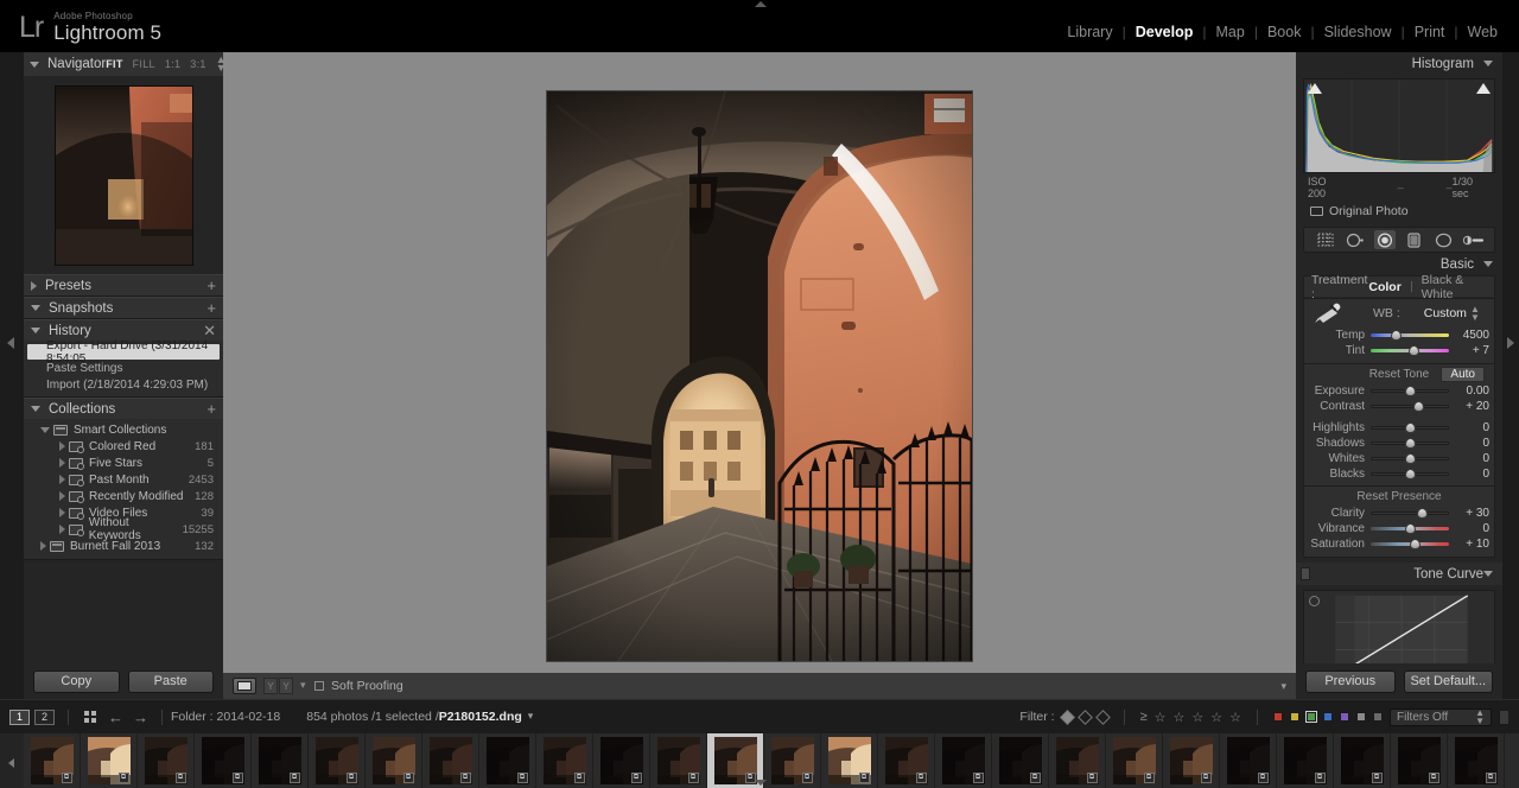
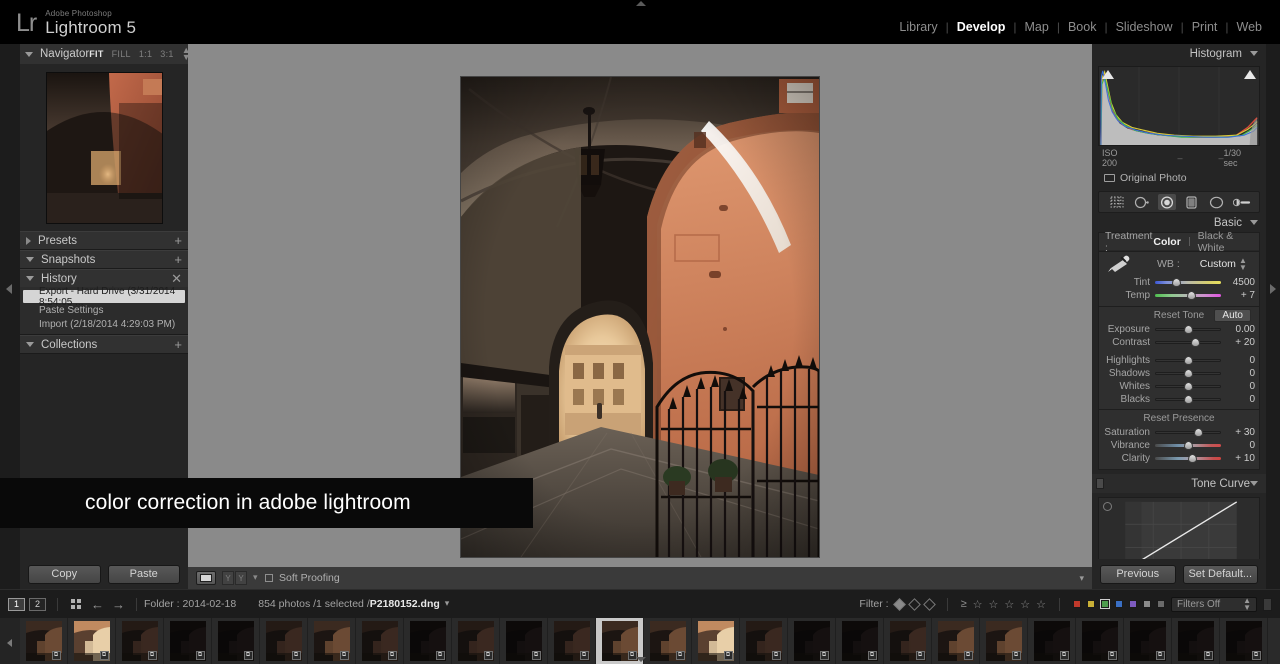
  Lr
  Adobe Photoshop
  Lightroom 5
  Library
  |
  Develop
  |
  Map
  |
  Book
  |
  Slideshow
  |
  Print
  |
  Web
  Navigator
  FIT
  FILL
  1:1
  3:1
  ▲
  ▼
  Presets
  +
  Snapshots
  +
  History
  ✕
  Export - Hard Drive (3/31/2014 8:54:05 ...
  Paste Settings
  Import (2/18/2014 4:29:03 PM)
  Collections
  +
- Smart Collections
- Colored Red
- 181
- Five Stars
- 5
- Past Month
- 2453
- Recently Modified
- 128
- Video Files
- 39
- Without Keywords
- 15255
- Burnett Fall 2013
- 132
  Copy
  Paste
  Y
  Y
  ▾
  Soft Proofing
  ▾
+ color correction in adobe lightroom
  Histogram
  ISO 200
  –
  –
  1/30 sec
  Original Photo
  Basic
  Treatment :
  Color
  Black & White
  WB :
  Custom
  ▲
  ▼
- Temp
+ Tint
  4500
- Tint
+ Temp
  + 7
  Reset Tone
  Auto
  Exposure
  0.00
  Contrast
  + 20
  Highlights
  0
  Shadows
  0
  Whites
  0
  Blacks
  0
  Reset Presence
- Clarity
+ Saturation
  + 30
  Vibrance
  0
- Saturation
+ Clarity
  + 10
  Tone Curve
  Previous
  Set Default...
  1
  2
  ←
  →
  Folder : 2014-02-18
  854 photos /1 selected /P2180152.dng
  ▾
  Filter :
  ≥
  ☆
  ☆
  ☆
  ☆
  ☆
  Filters Off
  ▲
  ▼
